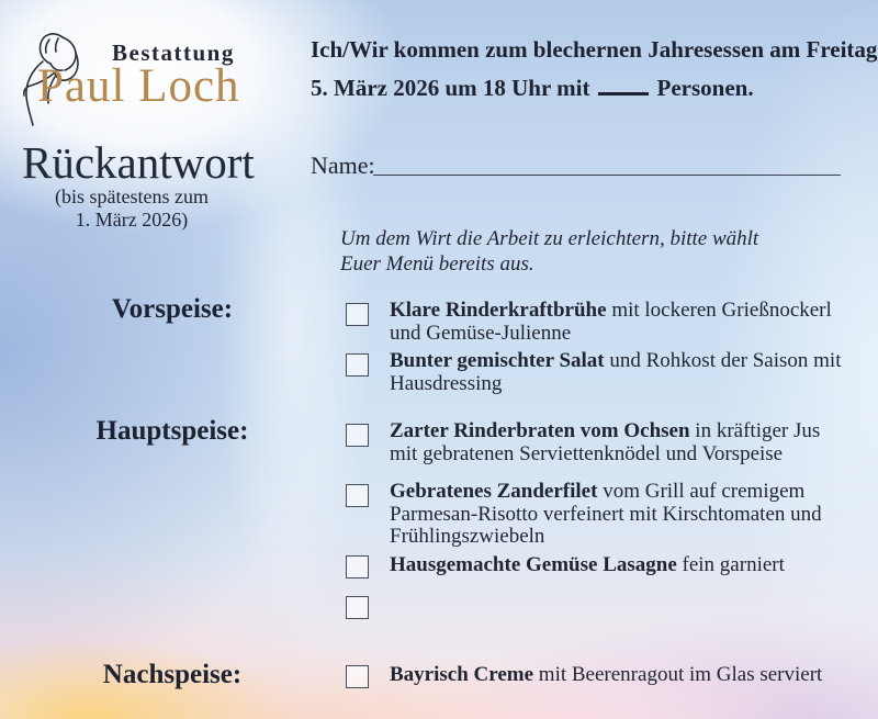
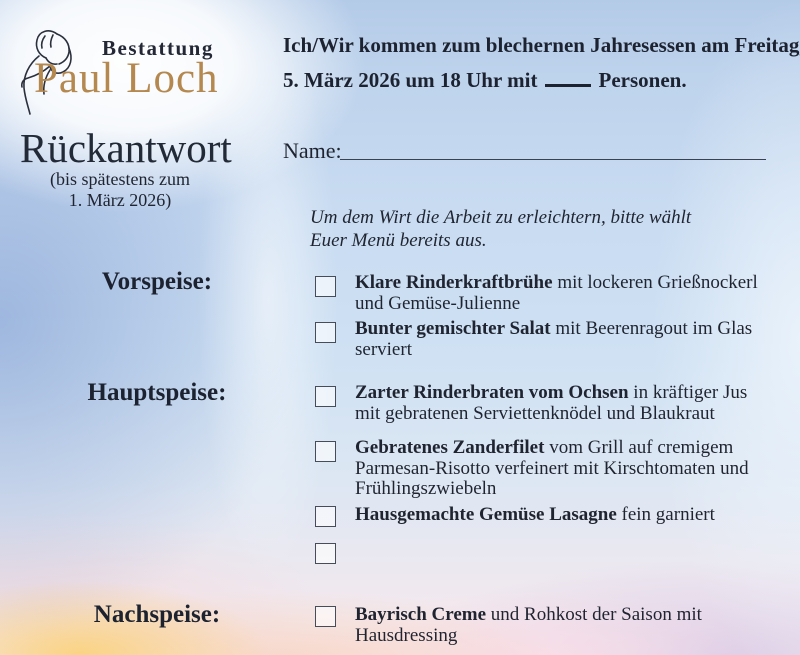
  Bestattung
  Paul Loch
  Rückantwort
  (bis spätestens zum
  1. März 2026)
  Ich/Wir kommen zum blechernen Jahresessen am Freitag
  5. März 2026 um 18 Uhr mit Personen.
  Name:
  Um dem Wirt die Arbeit zu erleichtern, bitte wählt
  Euer Menü bereits aus.
  Vorspeise:
  Hauptspeise:
  Nachspeise:
  Klare Rinderkraftbrühe mit lockeren Grießnockerl und Gemüse-Julienne
- Bunter gemischter Salat und Rohkost der Saison mit Hausdressing
+ Bunter gemischter Salat mit Beerenragout im Glas serviert
- Zarter Rinderbraten vom Ochsen in kräftiger Jus mit gebratenen Serviettenknödel und Vorspeise
+ Zarter Rinderbraten vom Ochsen in kräftiger Jus mit gebratenen Serviettenknödel und Blaukraut
  Gebratenes Zanderfilet vom Grill auf cremigem Parmesan-Risotto verfeinert mit Kirschtomaten und Frühlingszwiebeln
  Hausgemachte Gemüse Lasagne fein garniert
- Bayrisch Creme mit Beerenragout im Glas serviert
+ Bayrisch Creme und Rohkost der Saison mit Hausdressing
